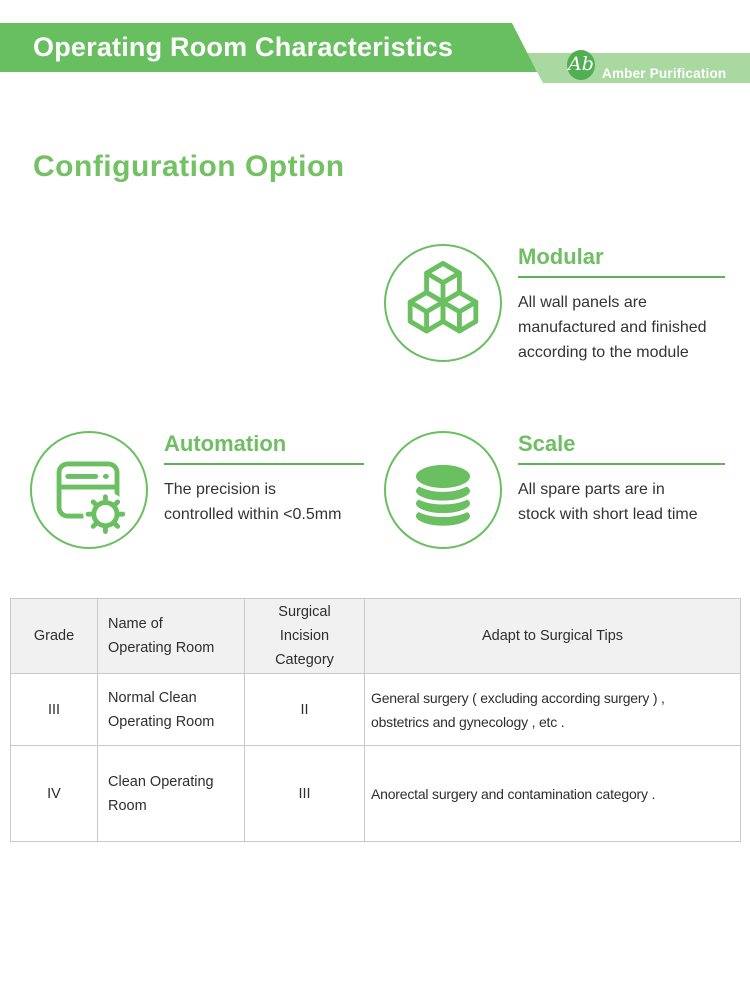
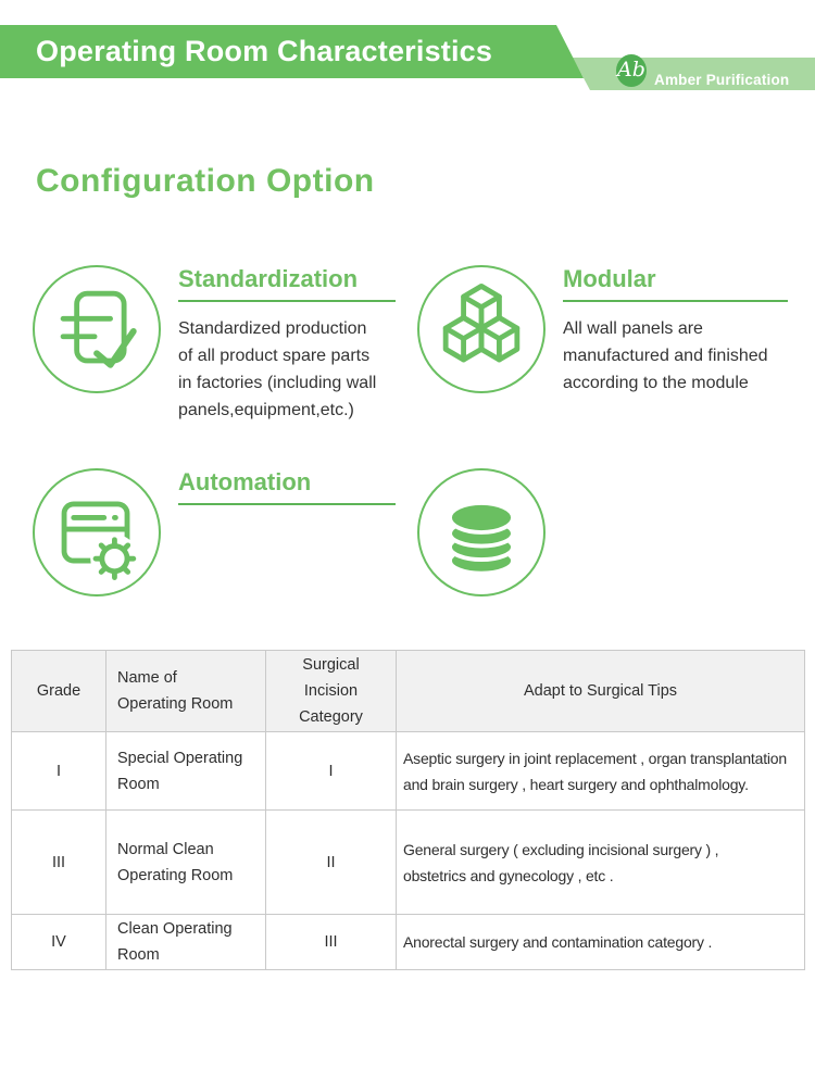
  Operating Room Characteristics
  Ab
  Amber Purification
  Configuration Option
+ Standardization
+ Standardized production
+ of all product spare parts
+ in factories (including wall
+ panels,equipment,etc.)
  Modular
  All wall panels are
  manufactured and finished
  according to the module
  Automation
- The precision is
- controlled within <0.5mm
- Scale
- All spare parts are in
- stock with short lead time
  Grade	Name of Operating Room	Surgical Incision Category	Adapt to Surgical Tips
+ I	Special Operating Room	I	Aseptic surgery in joint replacement , organ transplantation and brain surgery , heart surgery and ophthalmology.
- III	Normal Clean Operating Room	II	General surgery ( excluding according surgery ) , obstetrics and gynecology , etc .
+ III	Normal Clean Operating Room	II	General surgery ( excluding incisional surgery ) , obstetrics and gynecology , etc .
  IV	Clean Operating Room	III	Anorectal surgery and contamination category .
